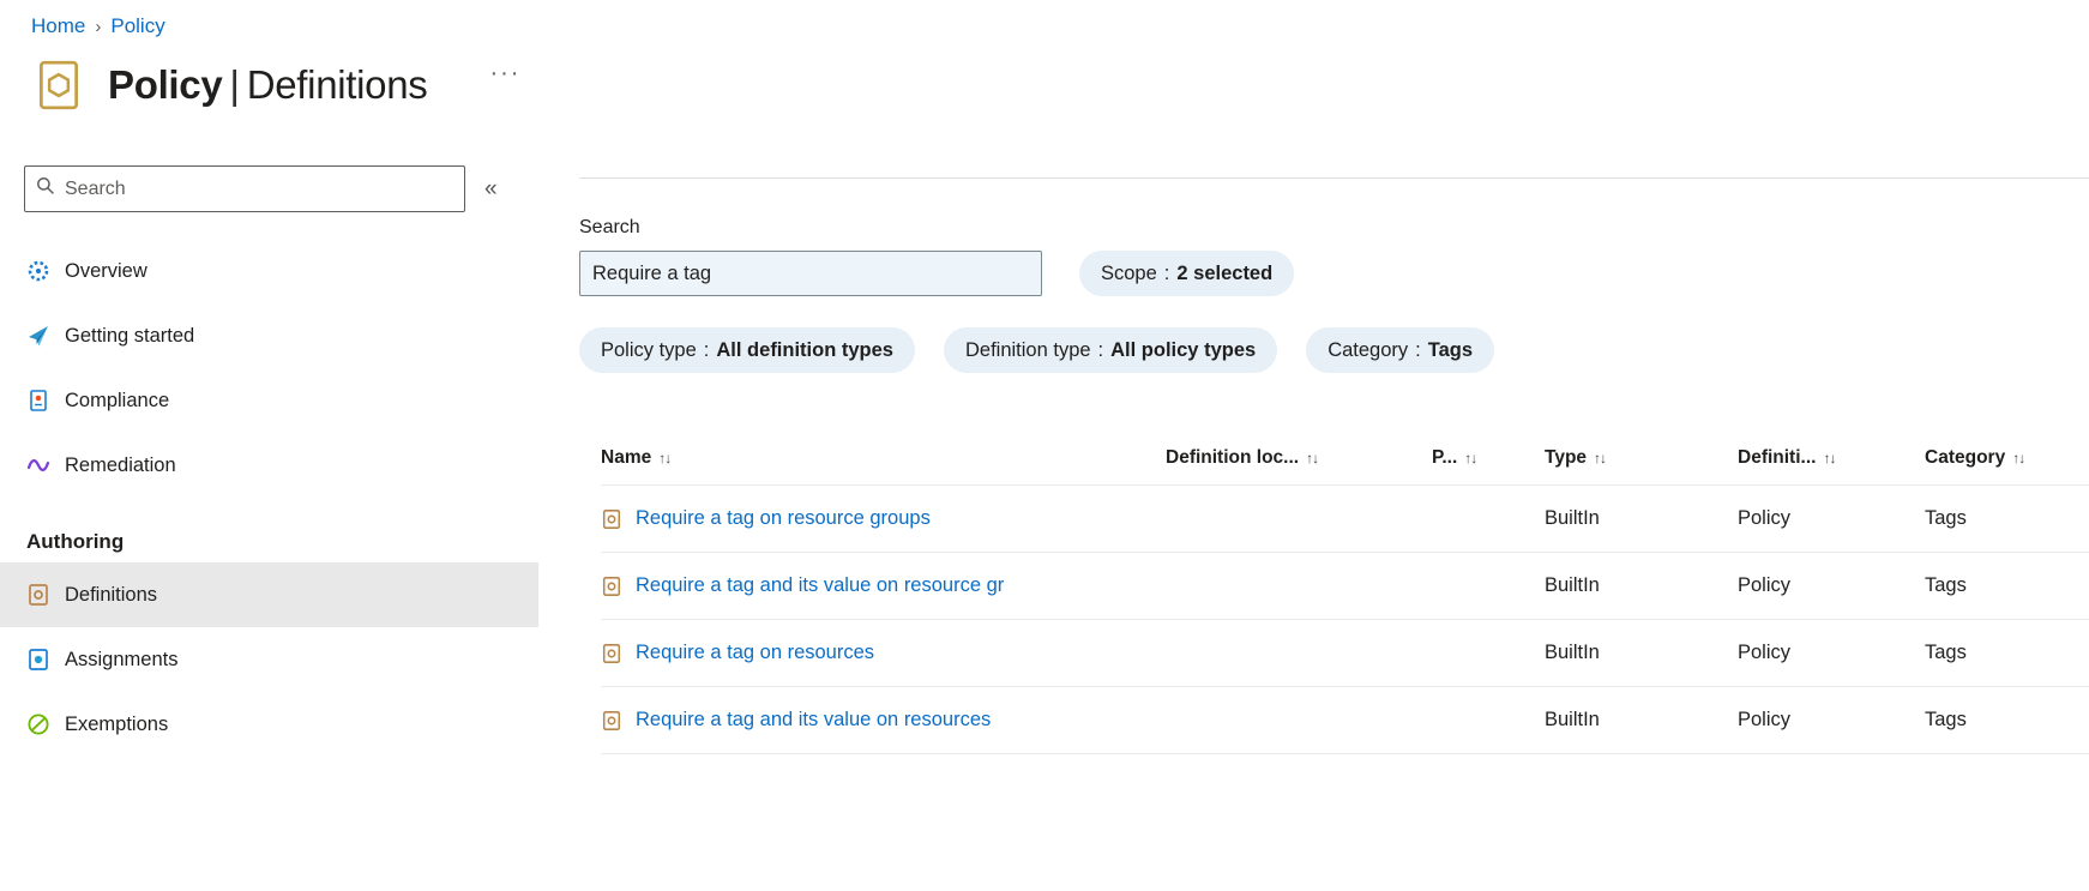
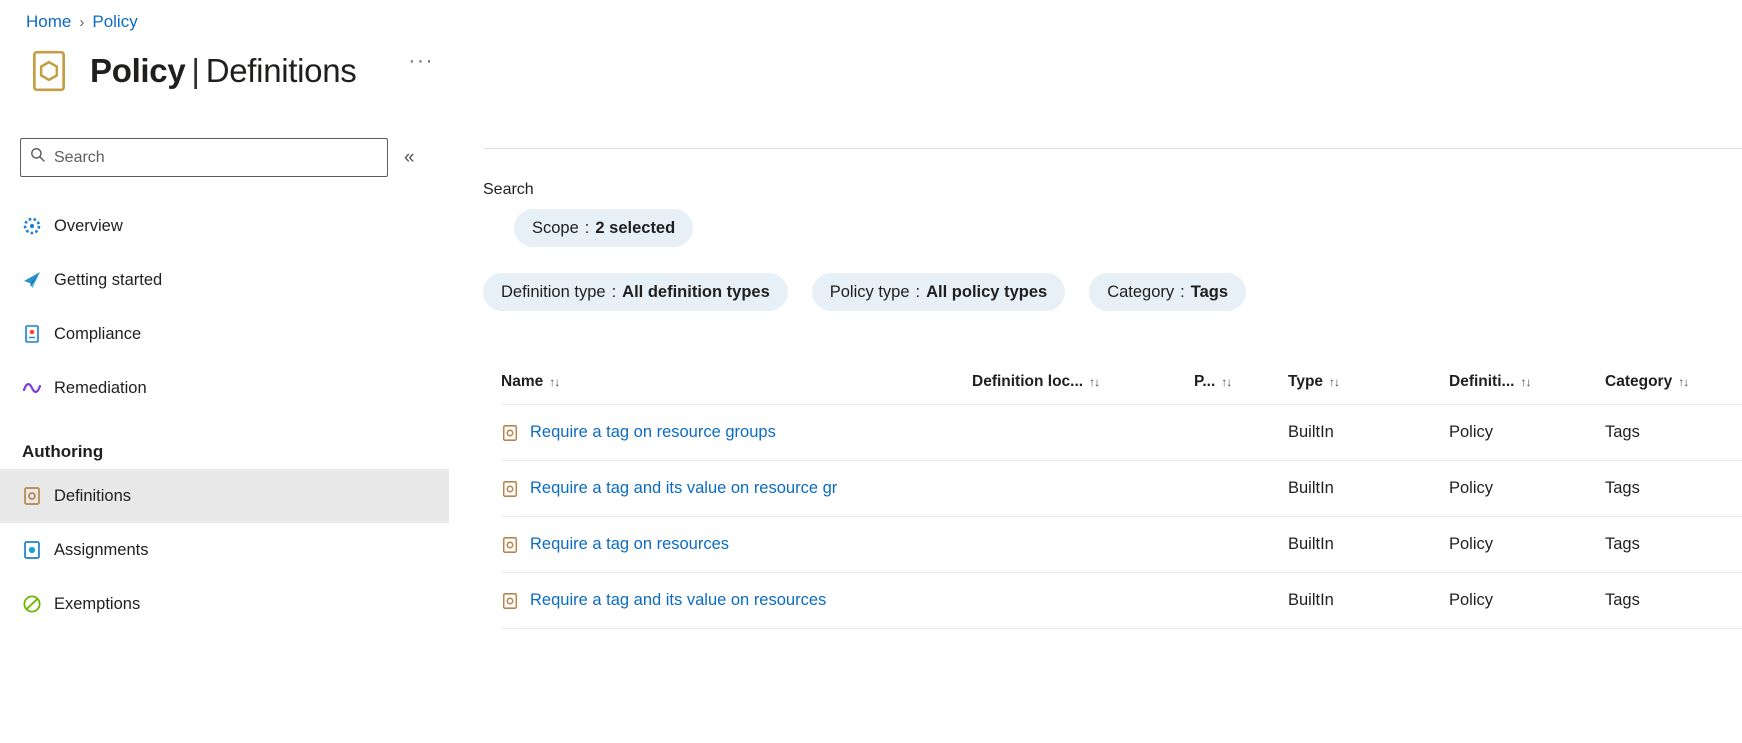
  Home
  ›
  Policy
  Policy | Definitions
  ···
  Search
  «
  Overview
  Getting started
  Compliance
  Remediation
  Authoring
  Definitions
  Assignments
  Exemptions
  Search
- Require a tag
  Scope
  :
  2 selected
- Policy type
+ Definition type
  :
  All definition types
- Definition type
+ Policy type
  :
  All policy types
  Category
  :
  Tags
  Name
  ↑↓
  Definition loc...
  ↑↓
  P...
  ↑↓
  Type
  ↑↓
  Definiti...
  ↑↓
  Category
  ↑↓
  Require a tag on resource groups
  BuiltIn
  Policy
  Tags
  Require a tag and its value on resource gr
  BuiltIn
  Policy
  Tags
  Require a tag on resources
  BuiltIn
  Policy
  Tags
  Require a tag and its value on resources
  BuiltIn
  Policy
  Tags
